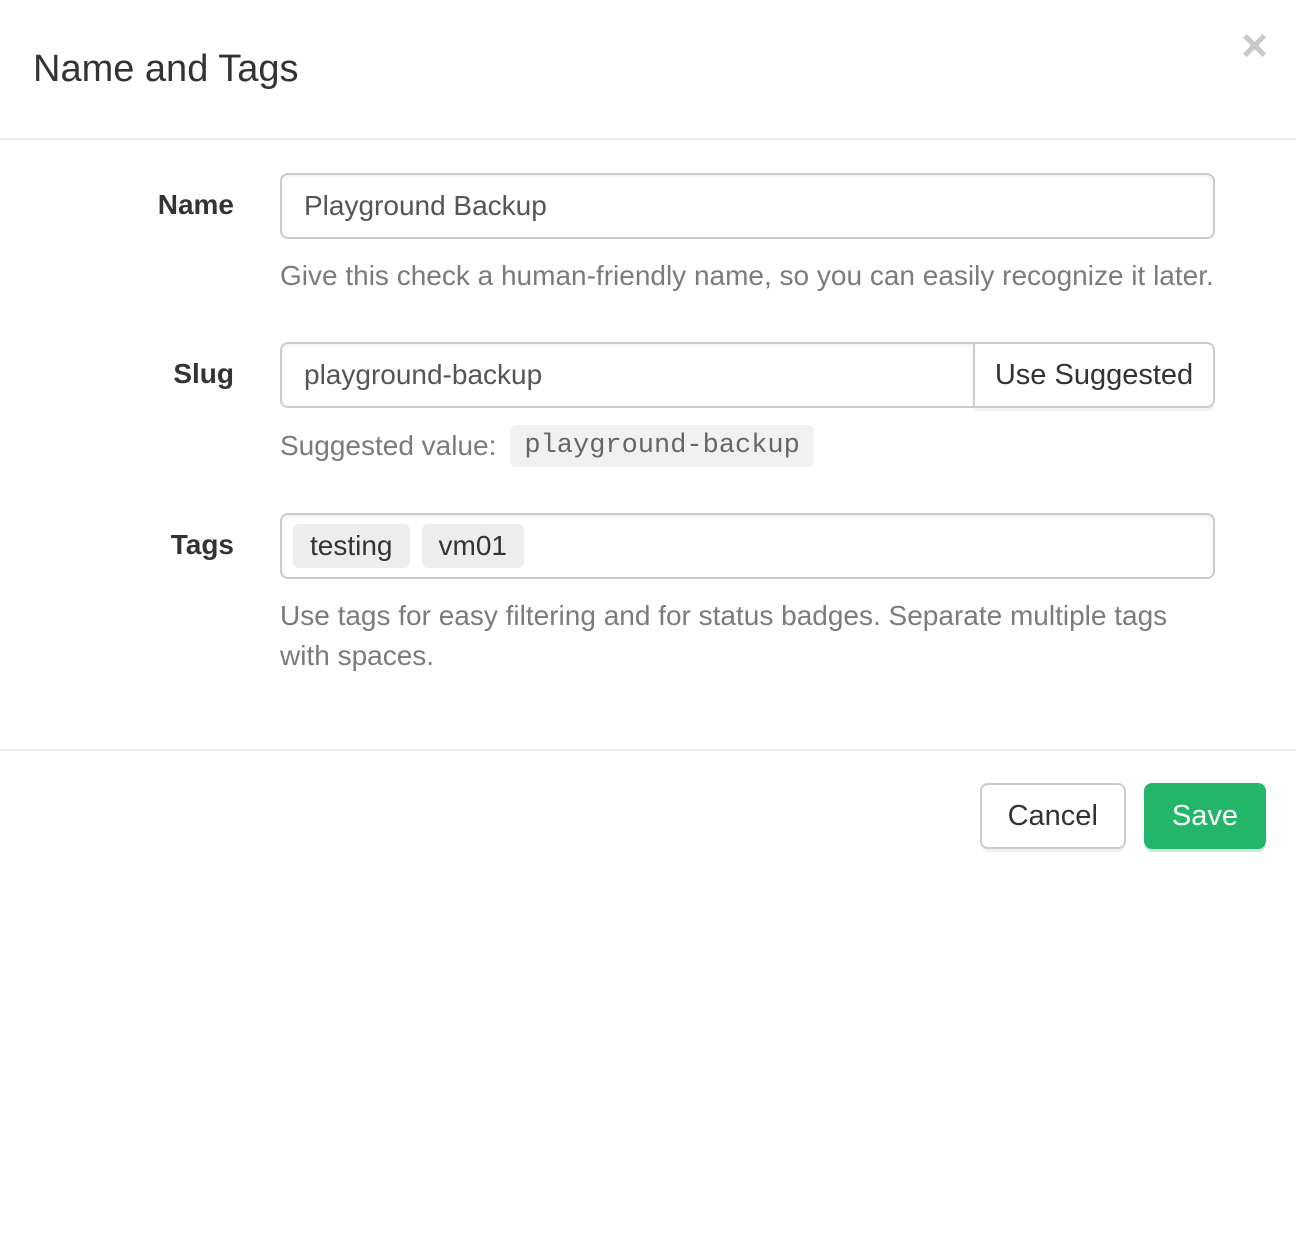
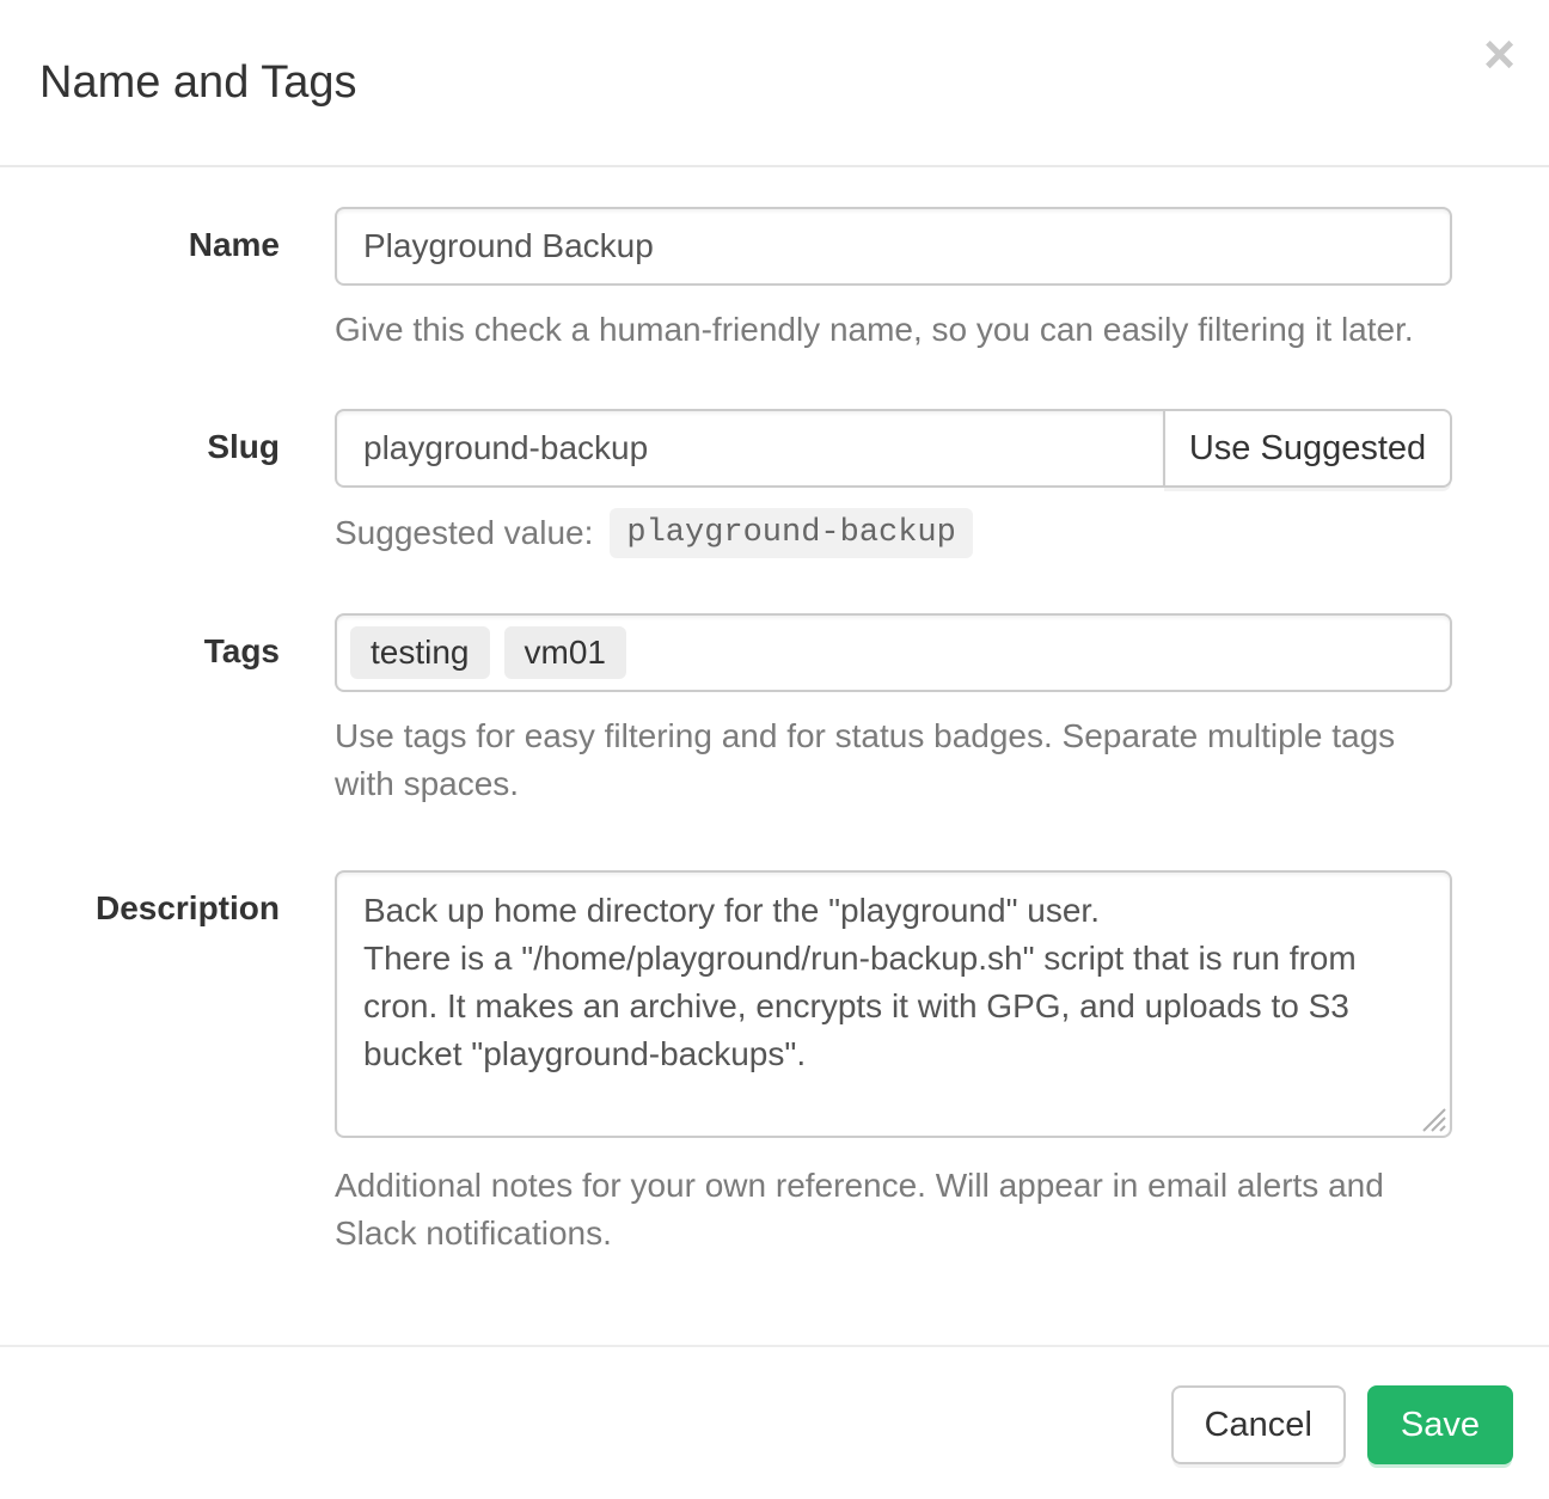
  Name and Tags
  ×
  Name
  Playground Backup
- Give this check a human-friendly name, so you can easily recognize it later.
+ Give this check a human-friendly name, so you can easily filtering it later.
  Slug
  playground-backup
  Use Suggested
  Suggested value:
  playground-backup
  Tags
  testing
  vm01
  Use tags for easy filtering and for status badges. Separate multiple tags
  with spaces.
+ Description
+ Back up home directory for the "playground" user.
+ There is a "/home/playground/run-backup.sh" script that is run from
+ cron. It makes an archive, encrypts it with GPG, and uploads to S3
+ bucket "playground-backups".
+ Additional notes for your own reference. Will appear in email alerts and
+ Slack notifications.
  Cancel
  Save
